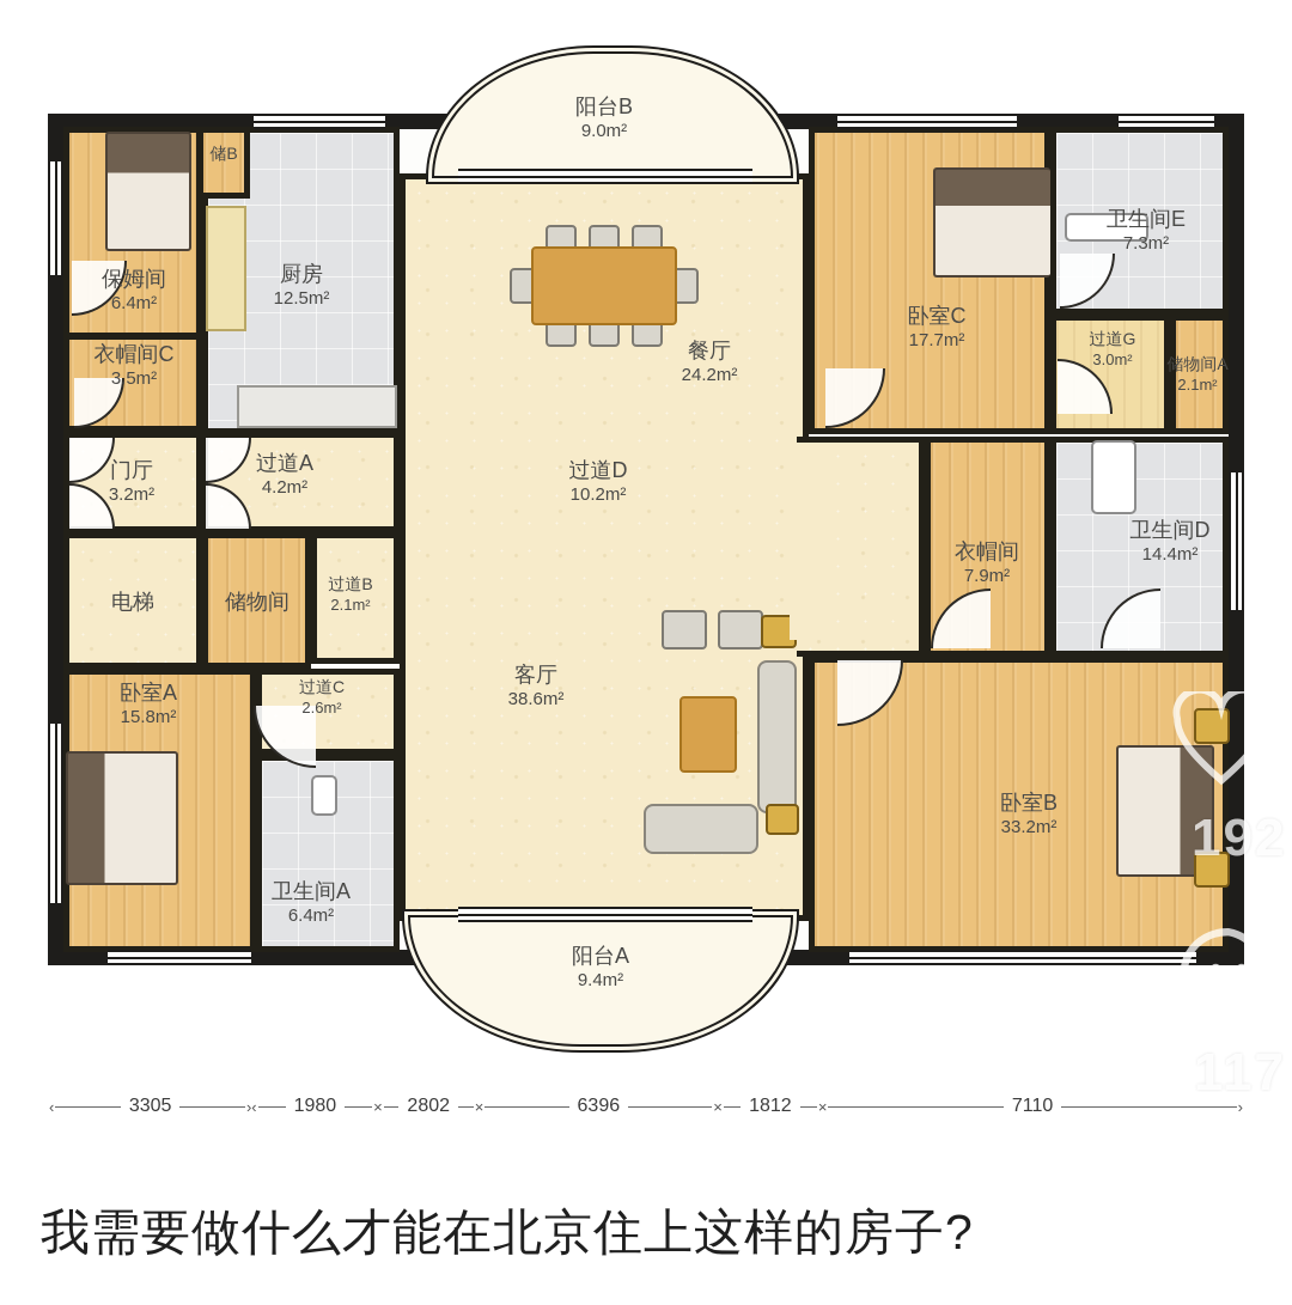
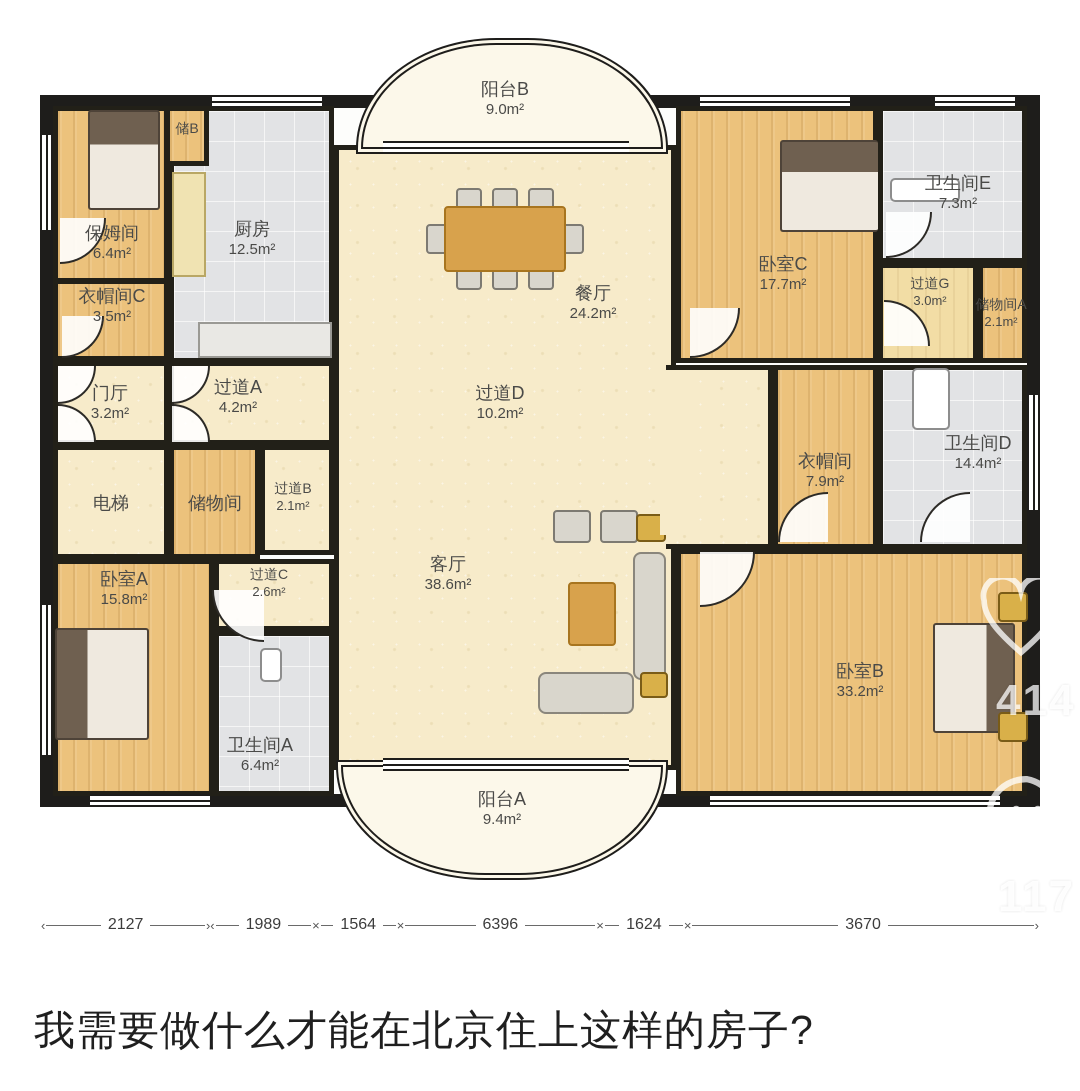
  阳台B
  9.0m²
  保姆间
  6.4m²
  储B
  厨房
  12.5m²
  衣帽间C
  3.5m²
  门厅
  3.2m²
  过道A
  4.2m²
  餐厅
  24.2m²
  卧室C
  17.7m²
  卫生间E
  7.3m²
  过道G
  3.0m²
  储物间A
  2.1m²
  过道D
  10.2m²
  电梯
  储物间
  过道B
  2.1m²
  衣帽间
  7.9m²
  卫生间D
  14.4m²
  卧室A
  15.8m²
  过道C
  2.6m²
  客厅
  38.6m²
  卫生间A
  6.4m²
  阳台A
  9.4m²
  卧室B
  33.2m²
  ‹
- 3305
+ 2127
  ›‹
- 1980
+ 1989
  ×
- 2802
+ 1564
  ×
  6396
  ×
- 1812
+ 1624
  ×
- 7110
+ 3670
  ›
- 192
+ 414
  我需要做什么才能在北京住上这样的房子?
